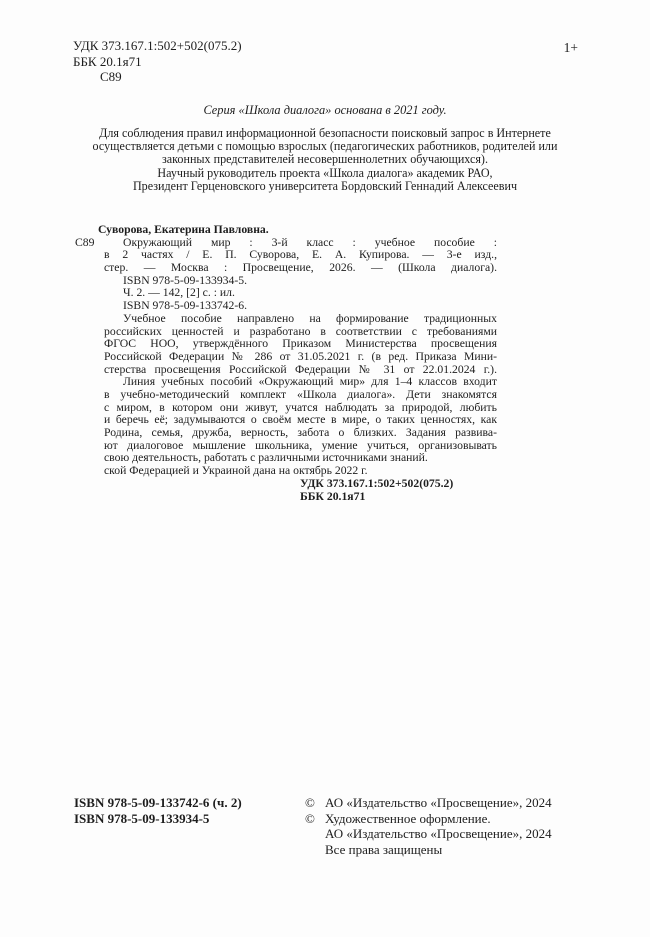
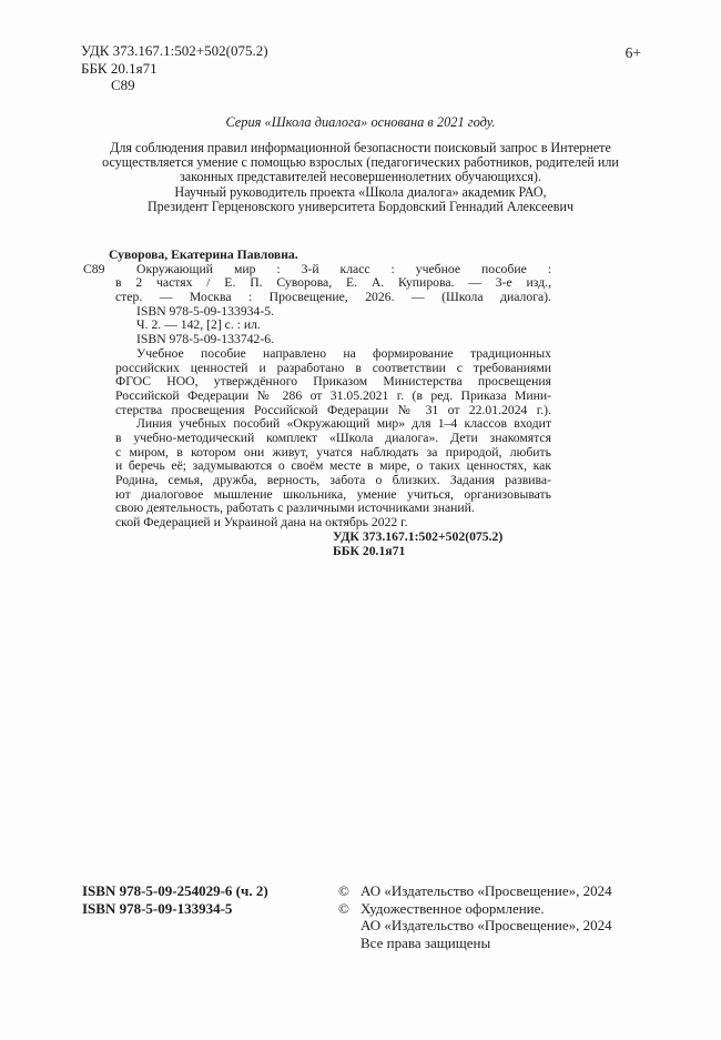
  УДК 373.167.1:502+502(075.2)
  ББК 20.1я71
  С89
- 1+
+ 6+
  Серия «Школа диалога» основана в 2021 году.
  Для соблюдения правил информационной безопасности поисковый запрос в Интернете
- осуществляется детьми с помощью взрослых (педагогических работников, родителей или
+ осуществляется умение с помощью взрослых (педагогических работников, родителей или
  законных представителей несовершеннолетних обучающихся).
  Научный руководитель проекта «Школа диалога» академик РАО,
  Президент Герценовского университета Бордовский Геннадий Алексеевич
  С89
  Суворова, Екатерина Павловна.
  Окружающий мир : 3-й класс : учебное пособие :
  в 2 частях / Е. П. Суворова, Е. А. Купирова. — 3-е изд.,
  стер. — Москва : Просвещение, 2026. — (Школа диалога).
  ISBN 978-5-09-133934-5.
  Ч. 2. — 142, [2] с. : ил.
  ISBN 978-5-09-133742-6.
  Учебное пособие направлено на формирование традиционных
  российских ценностей и разработано в соответствии с требованиями
  ФГОС НОО, утверждённого Приказом Министерства просвещения
  Российской Федерации № 286 от 31.05.2021 г. (в ред. Приказа Мини-
  стерства просвещения Российской Федерации № 31 от 22.01.2024 г.).
  Линия учебных пособий «Окружающий мир» для 1–4 классов входит
  в учебно-методический комплект «Школа диалога». Дети знакомятся
  с миром, в котором они живут, учатся наблюдать за природой, любить
  и беречь её; задумываются о своём месте в мире, о таких ценностях, как
  Родина, семья, дружба, верность, забота о близких. Задания развива-
  ют диалоговое мышление школьника, умение учиться, организовывать
  свою деятельность, работать с различными источниками знаний.
  ской Федерацией и Украиной дана на октябрь 2022 г.
  УДК 373.167.1:502+502(075.2)
  ББК 20.1я71
- ISBN 978-5-09-133742-6 (ч. 2)
+ ISBN 978-5-09-254029-6 (ч. 2)
  ISBN 978-5-09-133934-5
  ©
  АО «Издательство «Просвещение», 2024
  ©
  Художественное оформление.
  АО «Издательство «Просвещение», 2024
  Все права защищены
